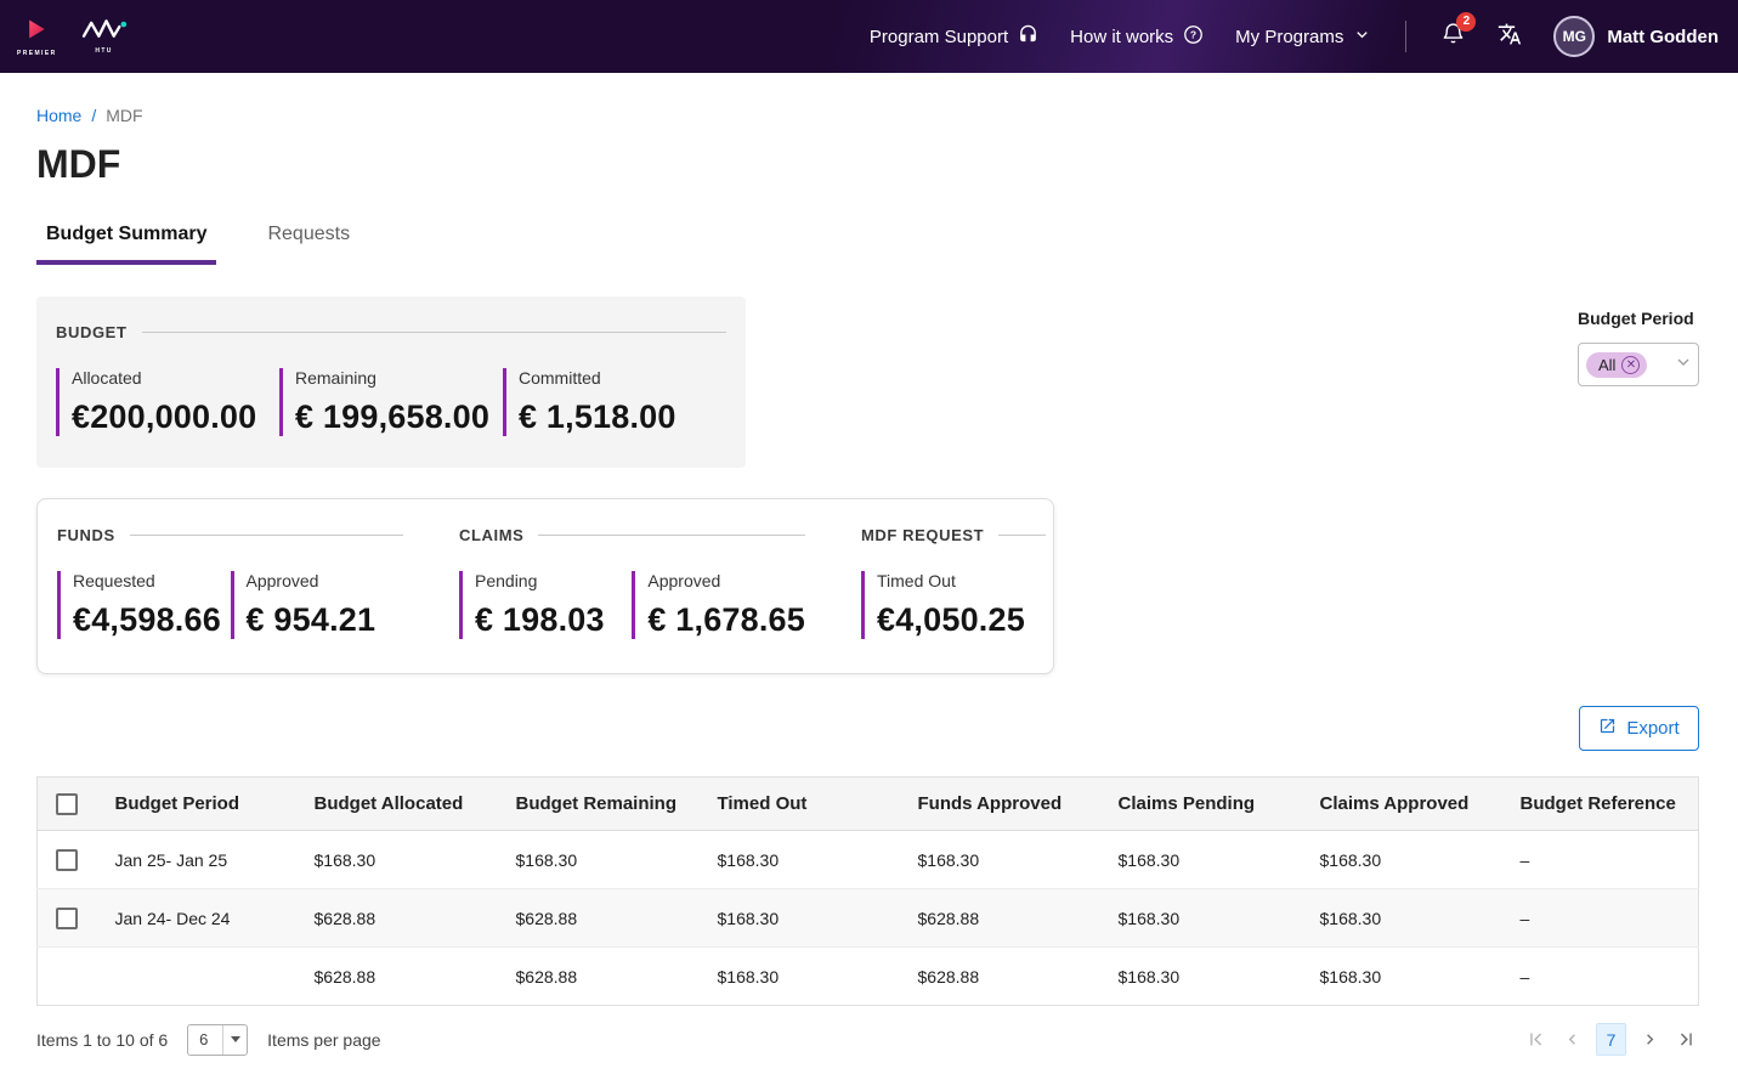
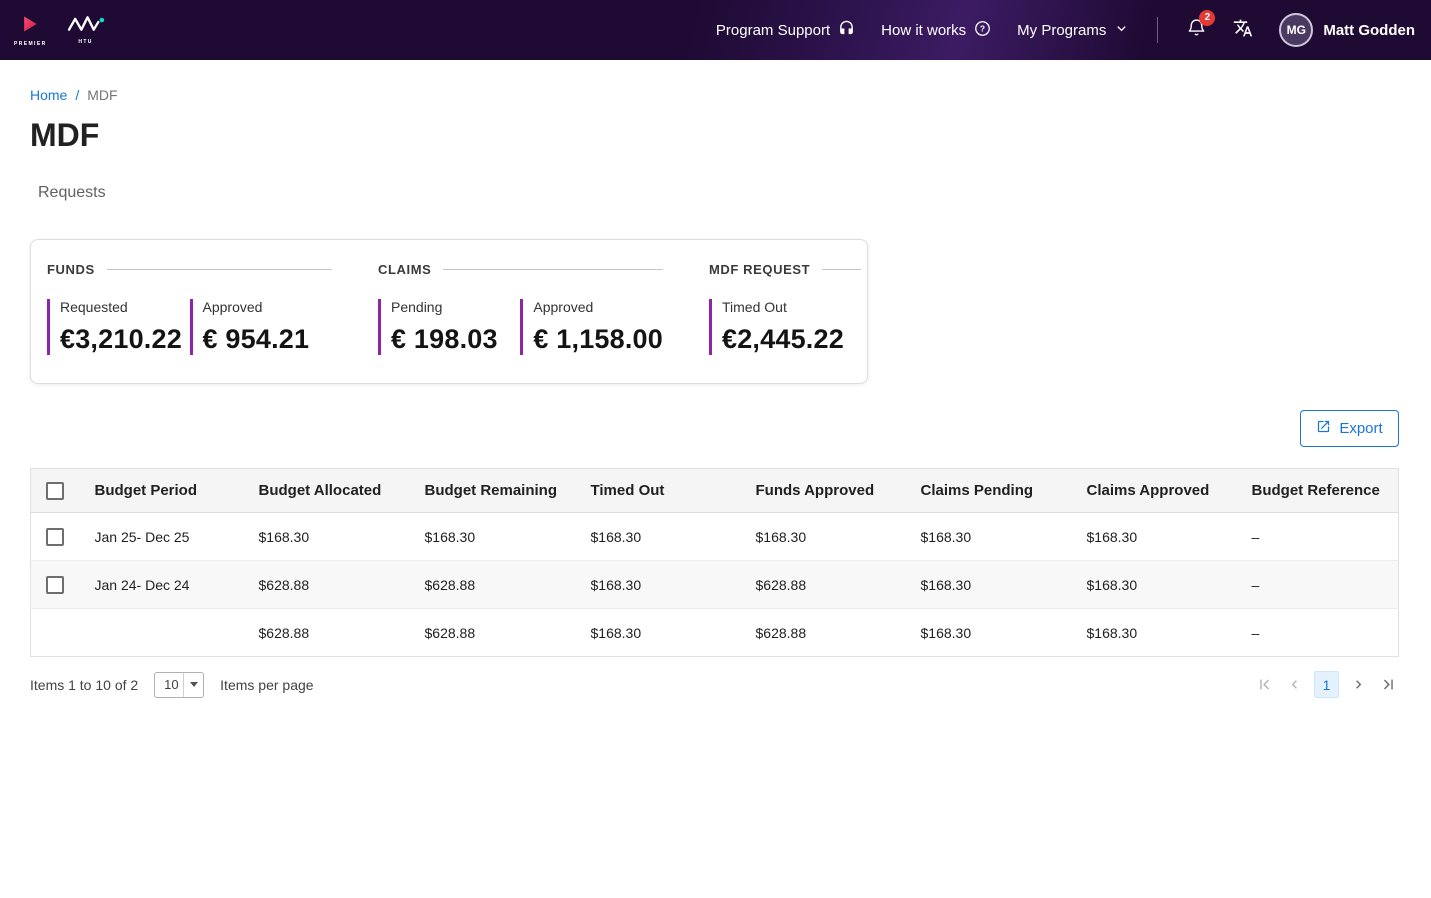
  Program Support
  How it works
  ?
  My Programs
  2
  MG
  Matt Godden
  Home
  /
  MDF
  MDF
- Budget Summary
  Requests
- BUDGET
- Allocated
- €200,000.00
- Remaining
- € 199,658.00
- Committed
- € 1,518.00
- Budget Period
- All
- ✕
  FUNDS
  Requested
- €4,598.66
+ €3,210.22
  Approved
  € 954.21
  CLAIMS
  Pending
  € 198.03
  Approved
- € 1,678.65
+ € 1,158.00
  MDF REQUEST
  Timed Out
- €4,050.25
+ €2,445.22
  Export
  	Budget Period	Budget Allocated	Budget Remaining	Timed Out	Funds Approved	Claims Pending	Claims Approved	Budget Reference
- 	Jan 25- Jan 25	$168.30	$168.30	$168.30	$168.30	$168.30	$168.30	–
+ 	Jan 25- Dec 25	$168.30	$168.30	$168.30	$168.30	$168.30	$168.30	–
  	Jan 24- Dec 24	$628.88	$628.88	$168.30	$628.88	$168.30	$168.30	–
  		$628.88	$628.88	$168.30	$628.88	$168.30	$168.30	–
- Items 1 to 10 of 6
+ Items 1 to 10 of 2
- 6
+ 10
  Items per page
- 7
+ 1
